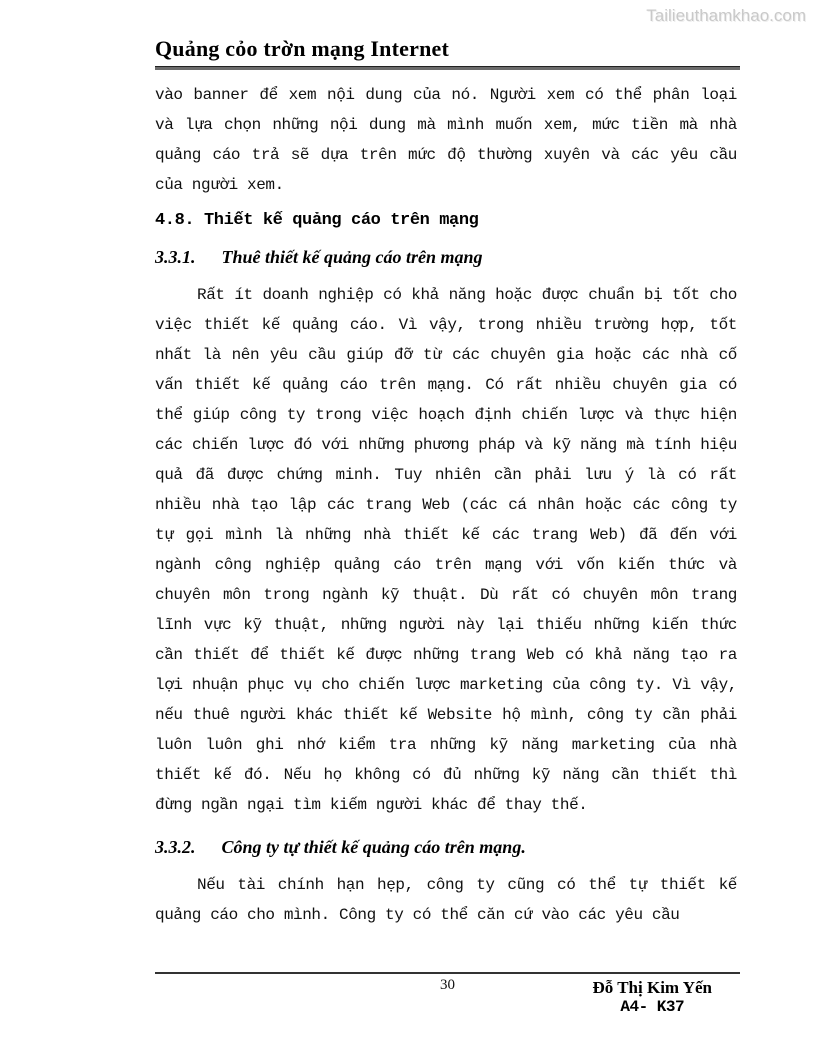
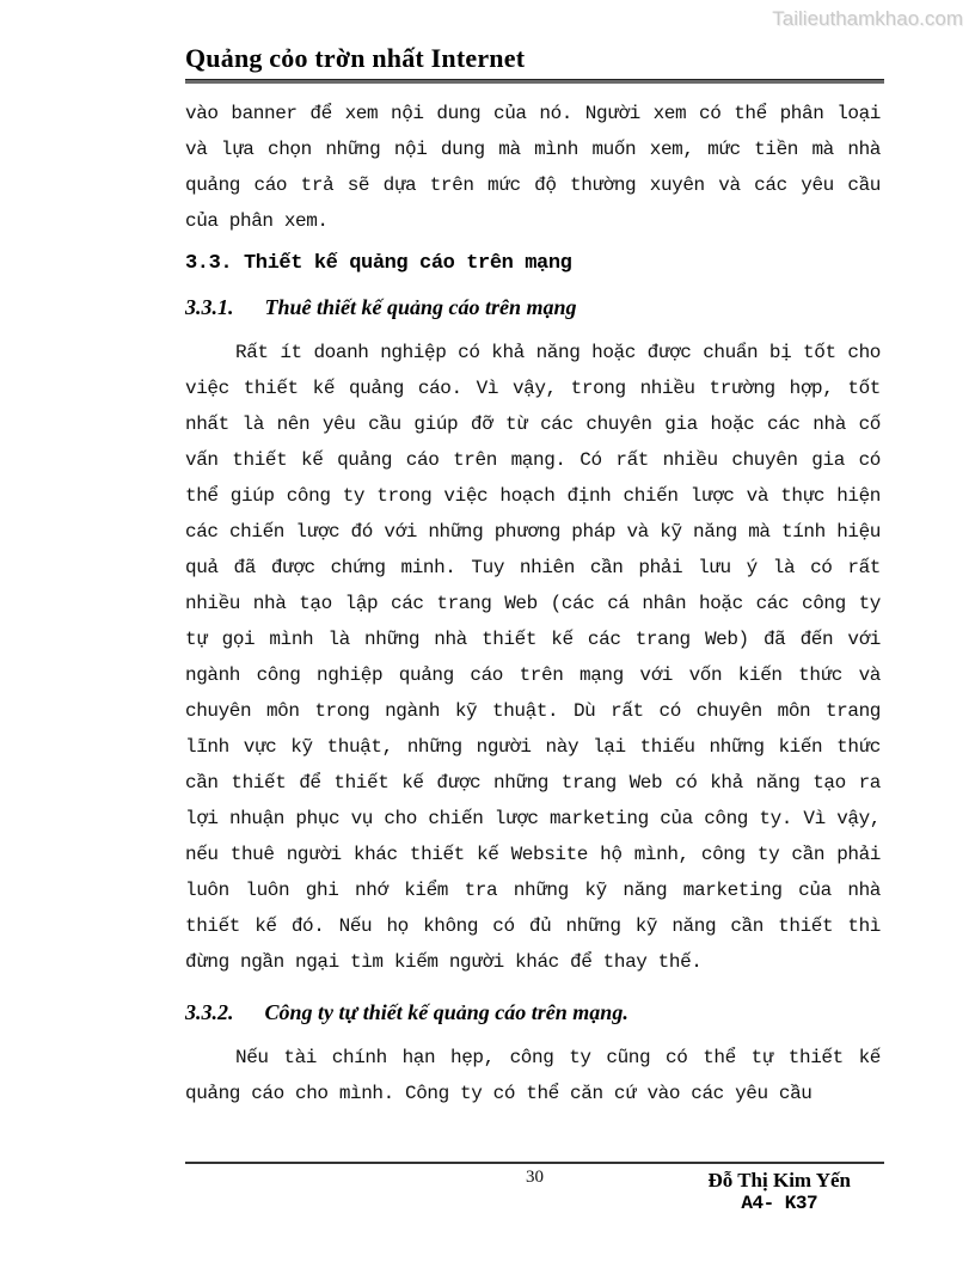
  Tailieuthamkhao.com
- Quảng cỏo trờn mạng Internet
+ Quảng cỏo trờn nhất Internet
- vào banner để xem nội dung của nó. Người xem có thể phân loại và lựa chọn những nội dung mà mình muốn xem, mức tiền mà nhà quảng cáo trả sẽ dựa trên mức độ thường xuyên và các yêu cầu của người xem.
+ vào banner để xem nội dung của nó. Người xem có thể phân loại và lựa chọn những nội dung mà mình muốn xem, mức tiền mà nhà quảng cáo trả sẽ dựa trên mức độ thường xuyên và các yêu cầu của phân xem.
- 4.8. Thiết kế quảng cáo trên mạng
+ 3.3. Thiết kế quảng cáo trên mạng
  3.3.1. Thuê thiết kế quảng cáo trên mạng
  Rất ít doanh nghiệp có khả năng hoặc được chuẩn bị tốt cho việc thiết kế quảng cáo. Vì vậy, trong nhiều trường hợp, tốt nhất là nên yêu cầu giúp đỡ từ các chuyên gia hoặc các nhà cố vấn thiết kế quảng cáo trên mạng. Có rất nhiều chuyên gia có thể giúp công ty trong việc hoạch định chiến lược và thực hiện các chiến lược đó với những phương pháp và kỹ năng mà tính hiệu quả đã được chứng minh. Tuy nhiên cần phải lưu ý là có rất nhiều nhà tạo lập các trang Web (các cá nhân hoặc các công ty tự gọi mình là những nhà thiết kế các trang Web) đã đến với ngành công nghiệp quảng cáo trên mạng với vốn kiến thức và chuyên môn trong ngành kỹ thuật. Dù rất có chuyên môn trang lĩnh vực kỹ thuật, những người này lại thiếu những kiến thức cần thiết để thiết kế được những trang Web có khả năng tạo ra lợi nhuận phục vụ cho chiến lược marketing của công ty. Vì vậy, nếu thuê người khác thiết kế Website hộ mình, công ty cần phải luôn luôn ghi nhớ kiểm tra những kỹ năng marketing của nhà thiết kế đó. Nếu họ không có đủ những kỹ năng cần thiết thì đừng ngần ngại tìm kiếm người khác để thay thế.
  3.3.2. Công ty tự thiết kế quảng cáo trên mạng.
  Nếu tài chính hạn hẹp, công ty cũng có thể tự thiết kế quảng cáo cho mình. Công ty có thể căn cứ vào các yêu cầu
  30
  Đỗ Thị Kim Yến
  A4- K37
